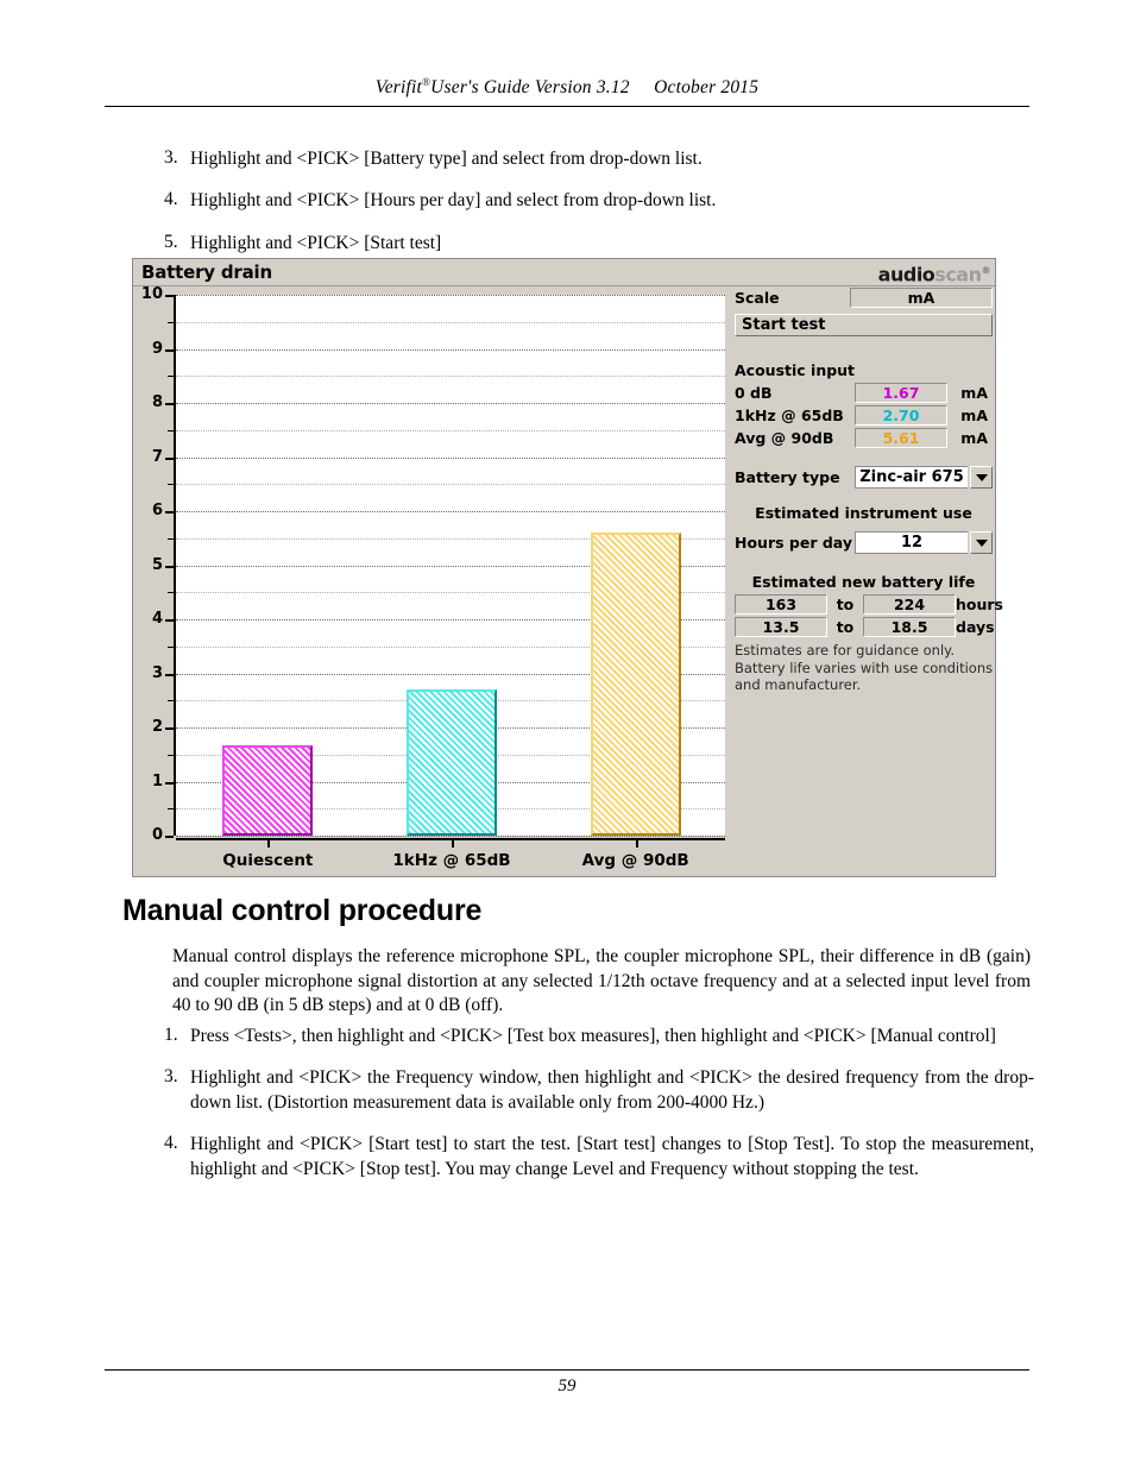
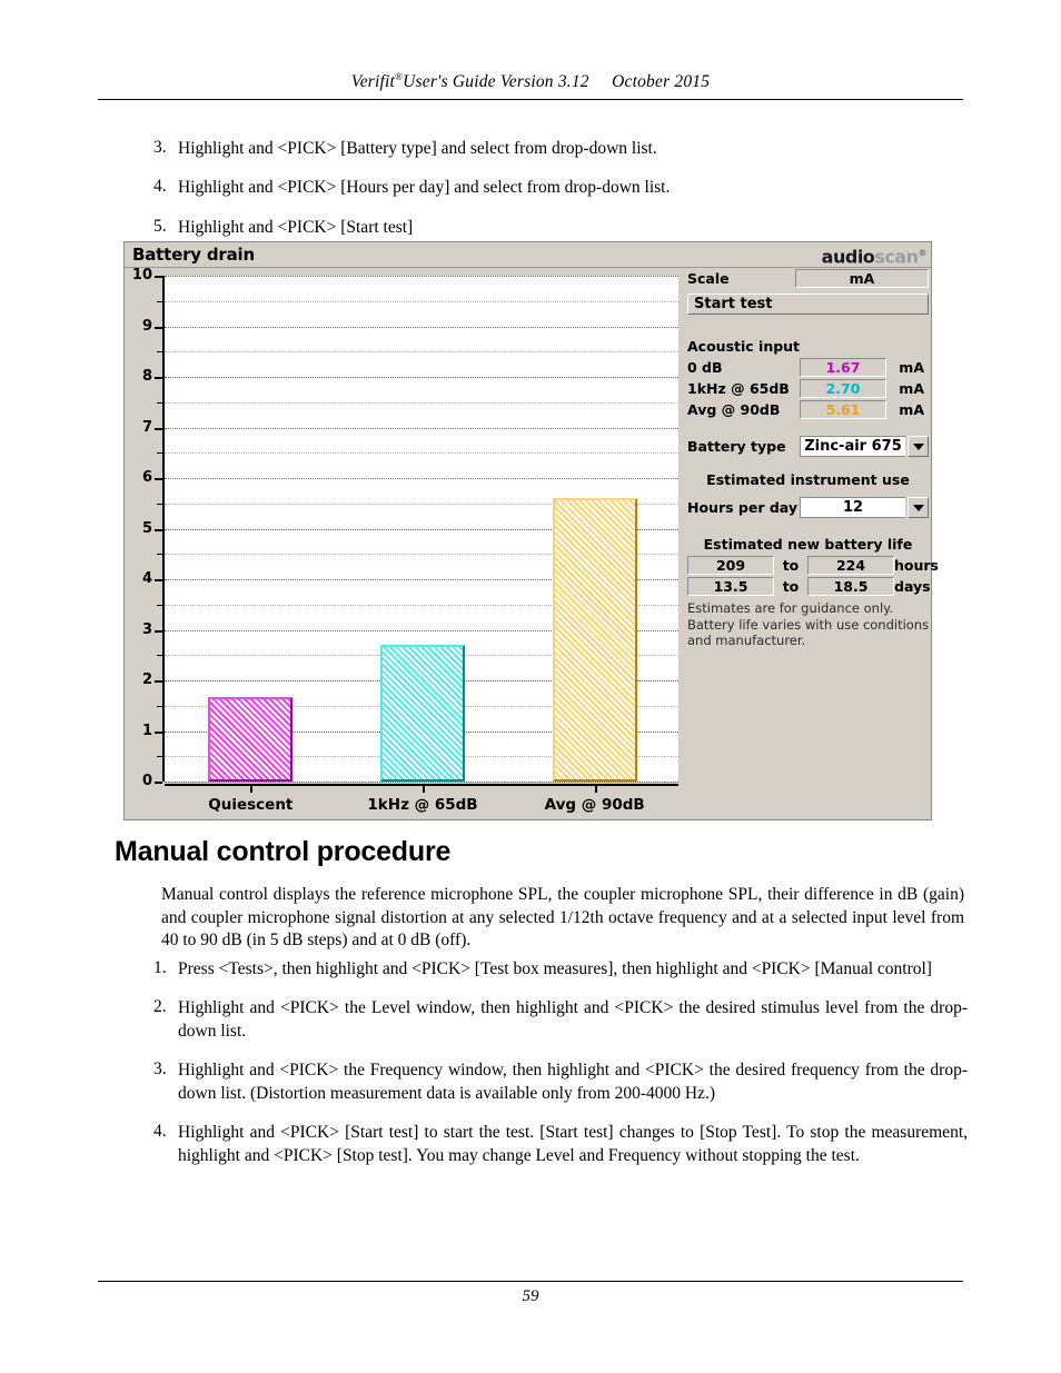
  Verifit®User's Guide Version 3.12 October 2015
  3.
  Highlight and <PICK> [Battery type] and select from drop-down list.
  4.
  Highlight and <PICK> [Hours per day] and select from drop-down list.
  5.
  Highlight and <PICK> [Start test]
  Battery drain
  audioscan®
  0
  1
  2
  3
  4
  5
  6
  7
  8
  9
  10
  Quiescent
  1kHz @ 65dB
  Avg @ 90dB
  Scale
  mA
  Start test
  Acoustic input
  0 dB
  1.67
  mA
  1kHz @ 65dB
  2.70
  mA
  Avg @ 90dB
  5.61
  mA
  Battery type
  Zinc-air 675
  Estimated instrument use
  Hours per day
  12
  Estimated new battery life
- 163
+ 209
  to
  224
  hours
  13.5
  to
  18.5
  days
  Estimates are for guidance only.
  Battery life varies with use conditions
  and manufacturer.
  Manual control procedure
  Manual control displays the reference microphone SPL, the coupler microphone SPL, their difference in dB (gain) and coupler microphone signal distortion at any selected 1/12th octave frequency and at a selected input level from 40 to 90 dB (in 5 dB steps) and at 0 dB (off).
  1.
  Press <Tests>, then highlight and <PICK> [Test box measures], then highlight and <PICK> [Manual control]
+ 2.
+ Highlight and <PICK> the Level window, then highlight and <PICK> the desired stimulus level from the drop-down list.
  3.
  Highlight and <PICK> the Frequency window, then highlight and <PICK> the desired frequency from the drop-down list. (Distortion measurement data is available only from 200-4000 Hz.)
  4.
  Highlight and <PICK> [Start test] to start the test. [Start test] changes to [Stop Test]. To stop the measurement, highlight and <PICK> [Stop test]. You may change Level and Frequency without stopping the test.
  59
